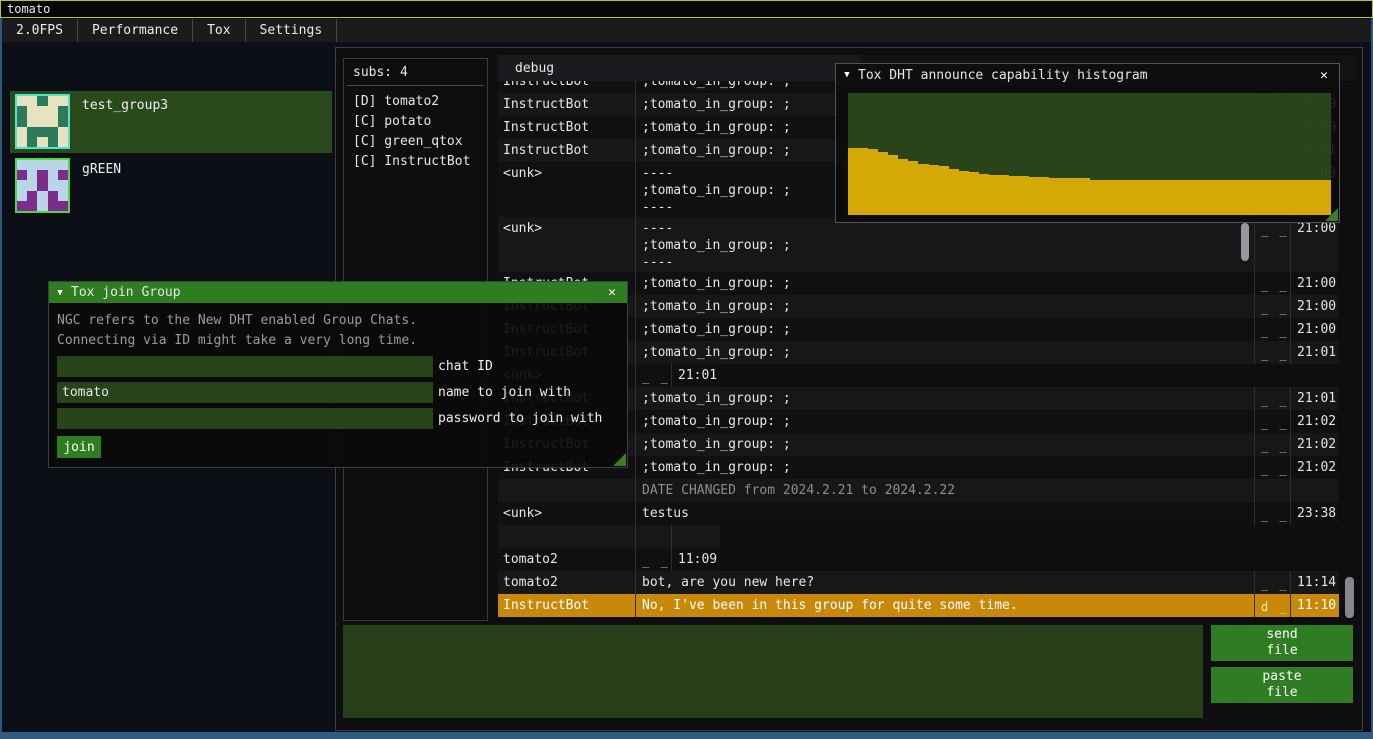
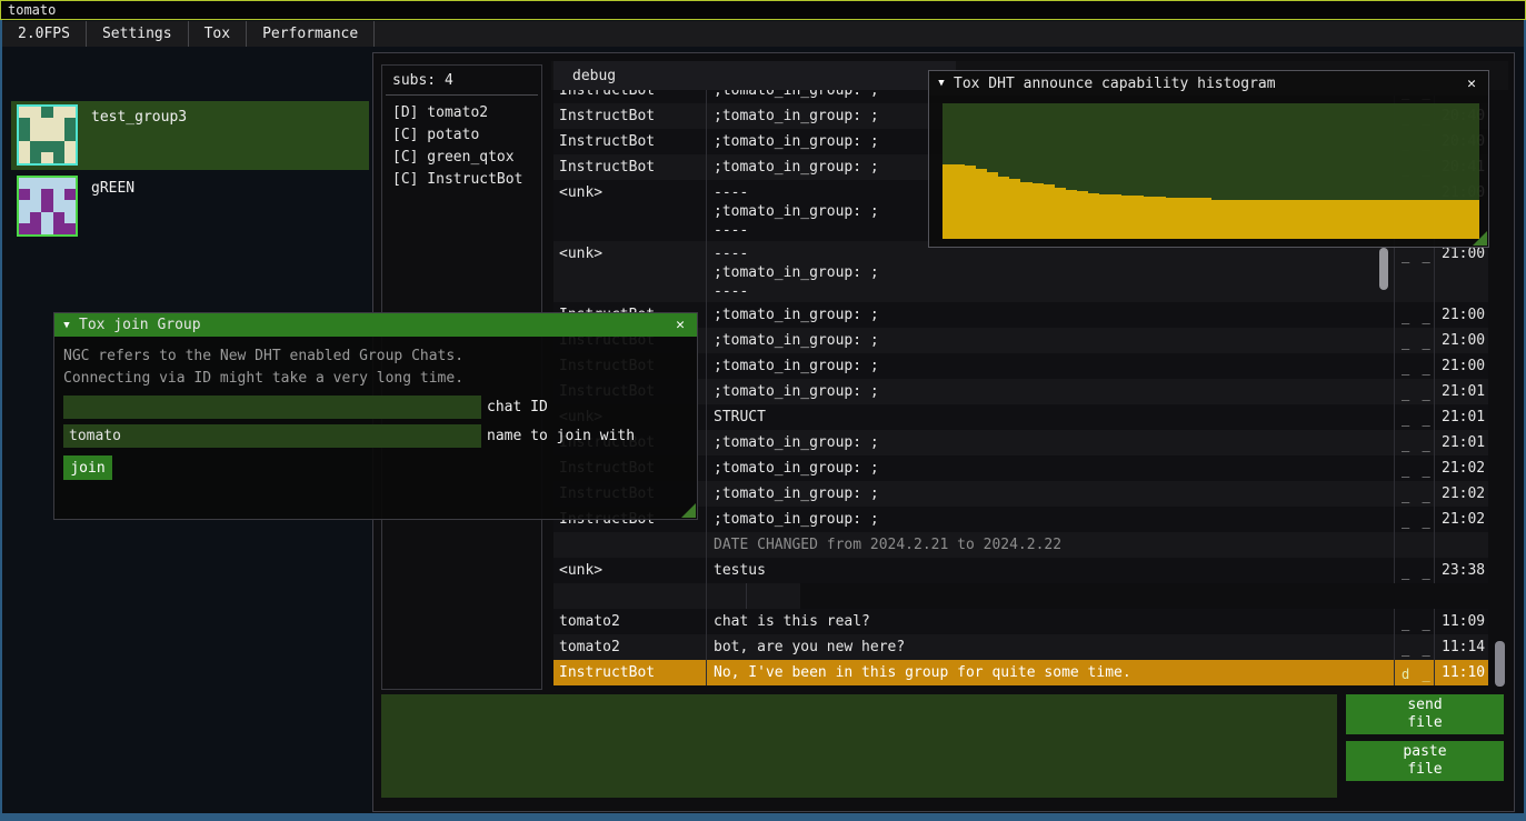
  tomato
  2.0FPS
- Performance
+ Settings
  Tox
- Settings
+ Performance
  test_group3
  gREEN
  subs: 4
  [D] tomato2
  [C] potato
  [C] green_qtox
  [C] InstructBot
  debug
  InstructBot
  ;tomato_in_group: ;
  InstructBot
  ;tomato_in_group: ;
  InstructBot
  ;tomato_in_group: ;
  InstructBot
  ;tomato_in_group: ;
  <unk>
  ----
  ;tomato_in_group: ;
  ----
  <unk>
  ----
  ;tomato_in_group: ;
  ----
  _ _
  21:00
  ;tomato_in_group: ;
  _ _
  21:00
  ;tomato_in_group: ;
  _ _
  21:00
  ;tomato_in_group: ;
  _ _
  21:00
  ;tomato_in_group: ;
  _ _
  21:01
+ STRUCT
  _ _
  21:01
  ;tomato_in_group: ;
  _ _
  21:01
  ;tomato_in_group: ;
  _ _
  21:02
  ;tomato_in_group: ;
  _ _
  21:02
  ;tomato_in_group: ;
  _ _
  21:02
  DATE CHANGED from 2024.2.21 to 2024.2.22
  <unk>
  testus
  _ _
  23:38
  tomato2
+ chat is this real?
  _ _
  11:09
  tomato2
  bot, are you new here?
  _ _
  11:14
  InstructBot
  No, I've been in this group for quite some time.
  d _
  11:10
  send
  file
  paste
  file
  ▼
  Tox DHT announce capability histogram
  ✕
  ▼
  Tox join Group
  ✕
  NGC refers to the New DHT enabled Group Chats.
  Connecting via ID might take a very long time.
  chat ID
  tomato
  name to join with
- password to join with
  join
